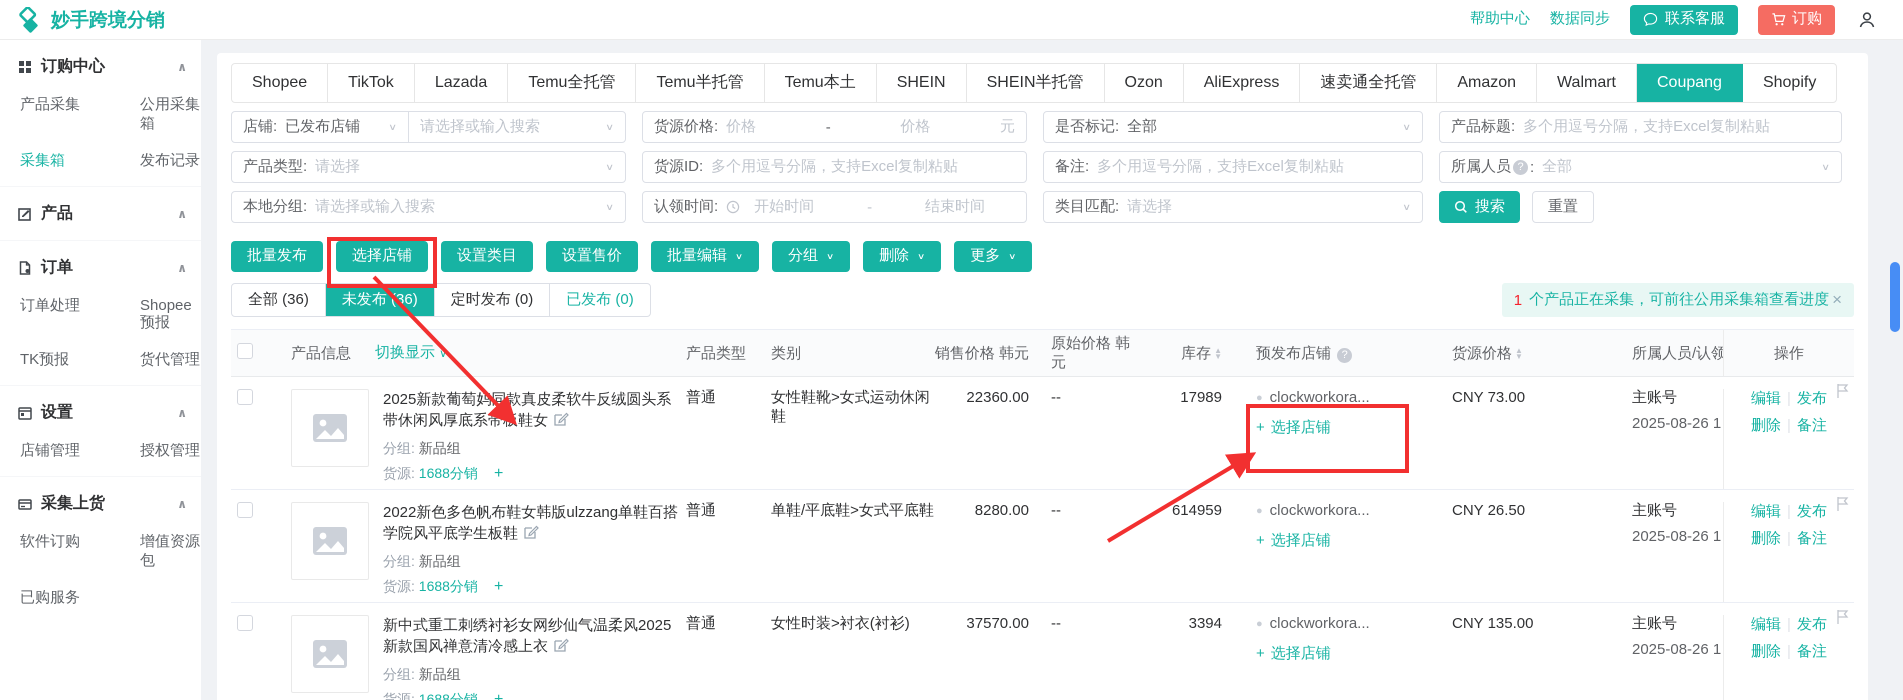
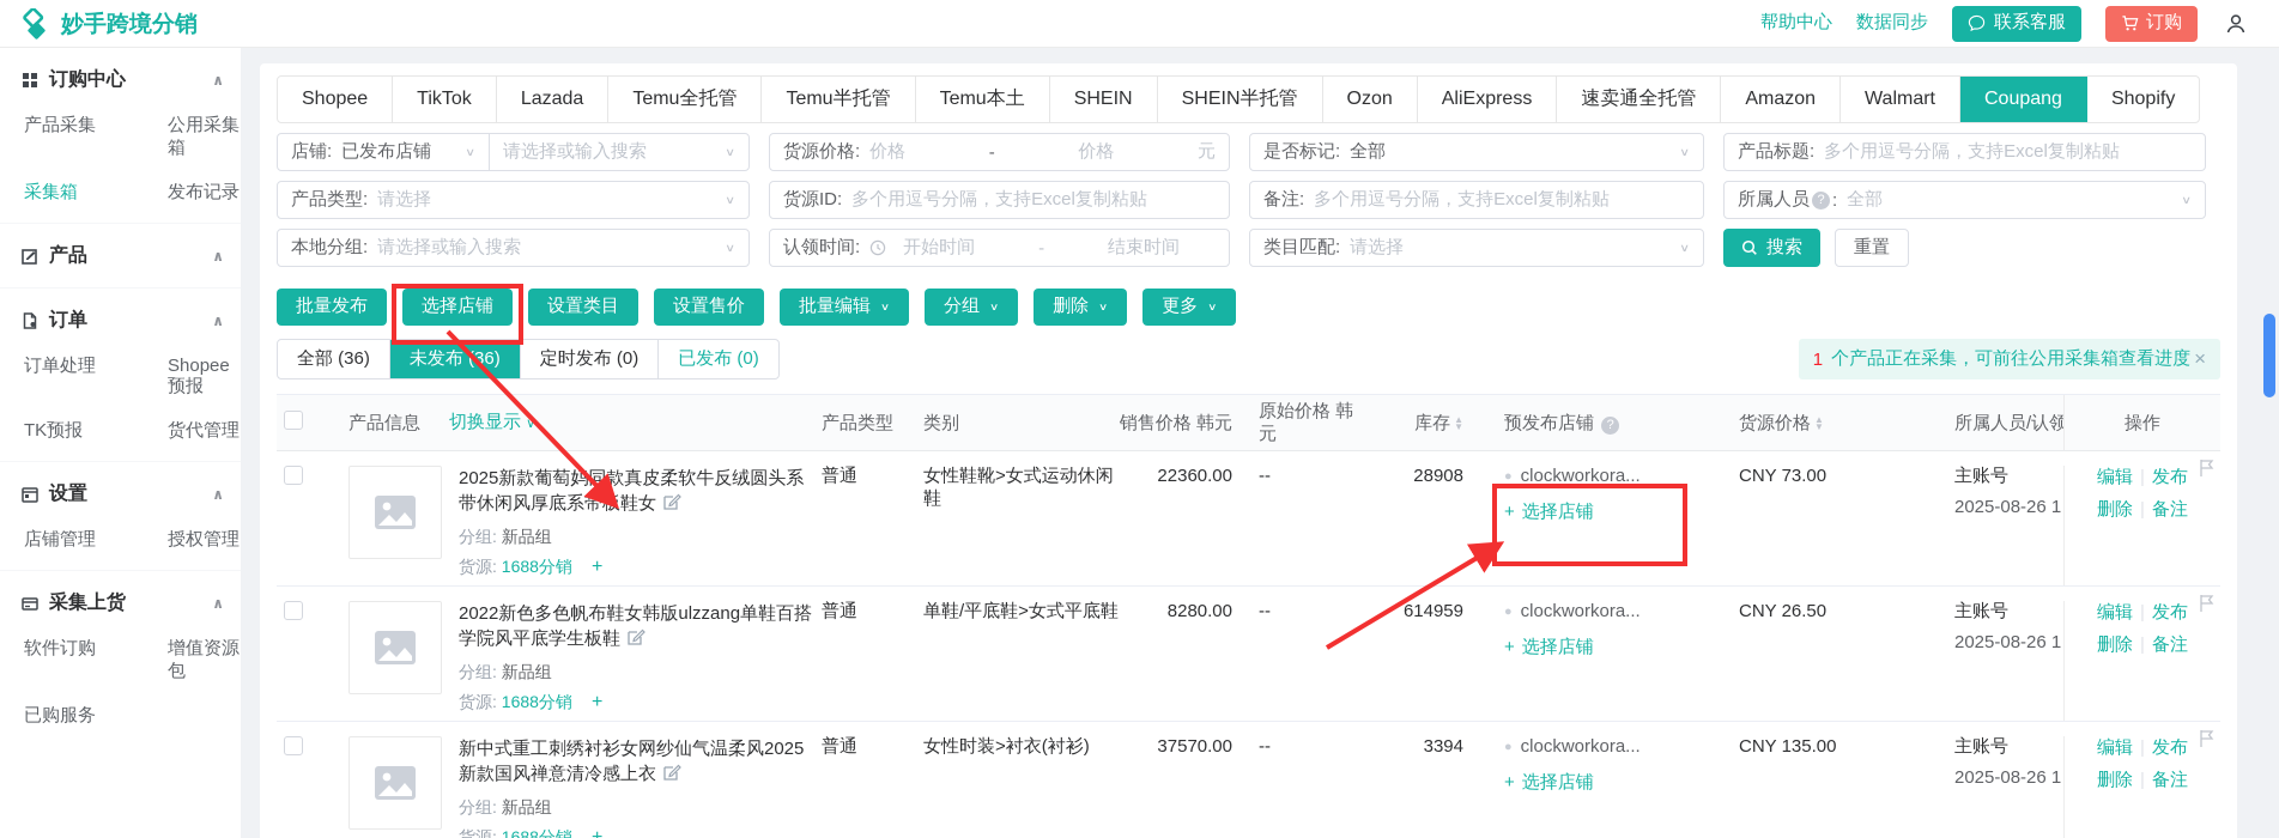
  妙手跨境分销
  帮助中心
  数据同步
  联系客服
  订购
  订购中心
  ∧
  产品采集
  公用采集箱
  采集箱
  发布记录
  产品
  ∧
  订单
  ∧
  订单处理
  Shopee预报
  TK预报
  货代管理
  设置
  ∧
  店铺管理
  授权管理
  采集上货
  ∧
  软件订购
  增值资源包
  已购服务
  Shopee
  TikTok
  Lazada
  Temu全托管
  Temu半托管
  Temu本土
  SHEIN
  SHEIN半托管
  Ozon
  AliExpress
  速卖通全托管
  Amazon
  Walmart
  Coupang
  Shopify
  店铺:
  已发布店铺
  ∨
  请选择或输入搜索
  ∨
  货源价格:
  价格
  -
  价格
  元
  是否标记:
  全部
  ∨
  产品标题:
  多个用逗号分隔，支持Excel复制粘贴
  产品类型:
  请选择
  ∨
  货源ID:
  多个用逗号分隔，支持Excel复制粘贴
  备注:
  多个用逗号分隔，支持Excel复制粘贴
  所属人员
  ?
  :
  全部
  ∨
  本地分组:
  请选择或输入搜索
  ∨
  认领时间:
  开始时间
  -
  结束时间
  类目匹配:
  请选择
  ∨
  搜索
  重置
  批量发布
  选择店铺
  设置类目
  设置售价
  批量编辑
  ∨
  分组
  ∨
  删除
  ∨
  更多
  ∨
  全部 (36)
  未发布36)
  定时发布 (0)
  已发布 (0)
  1
  个产品正在采集，可前往公用采集箱查看进度
  ×
  产品信息
  切换显示 ∨
  产品类型
  类别
  销售价格 韩元
  原始价格 韩元
  库存
  ▲
  ▼
  预发布店铺 ?
  货源价格
  ▲
  ▼
  所属人员/认领
  操作
  2025新款葡萄妈同款真皮柔软牛反绒圆头系带休闲风厚底系带鞋女
  分组: 新品组
  货源: 1688分销 +
  普通
  女性鞋靴>女式运动休闲鞋
  22360.00
  --
- 17989
+ 28908
  ●
  clockworkora...
  + 选择店铺
  CNY 73.00
  主账号
  2025-08-26 1
  编辑 发布
  删除 备注
  2022新色多色帆布鞋女韩版ulzzang单鞋百搭学院风平底学生板鞋
  分组: 新品组
  货源: 1688分销 +
  普通
  单鞋/平底鞋>女式平底鞋
  8280.00
  --
  614959
  ●
  clockworkora...
  + 选择店铺
  CNY 26.50
  主账号
  2025-08-26 1
  编辑 发布
  删除 备注
  新中式重工刺绣衬衫女网纱仙气温柔风2025新款国风禅意清冷感上衣
  分组: 新品组
  货源: 1688分销
  普通
  女性时装>衬衣(衬衫)
  37570.00
  --
  3394
  ●
  clockworkora...
  + 选择店铺
  CNY 135.00
  主账号
  2025-08-26 1
  编辑 发布
  删除 备注
